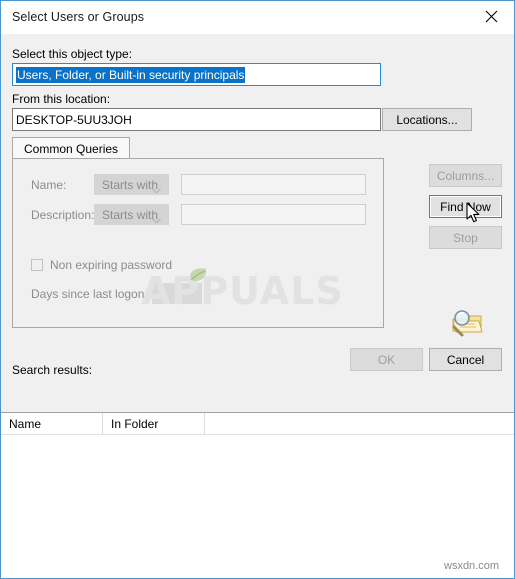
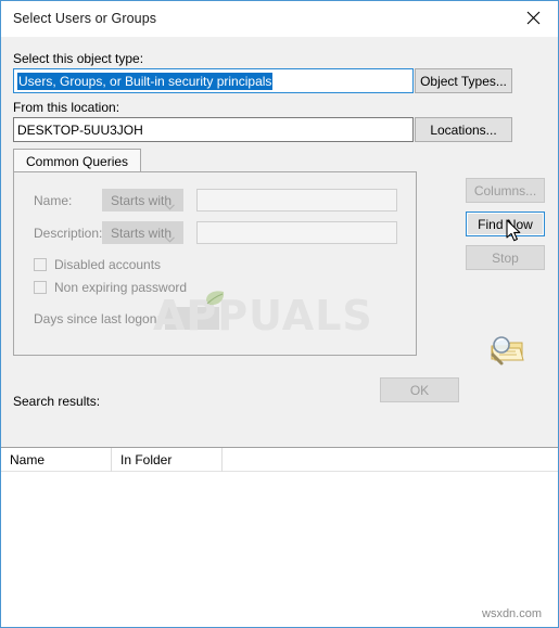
  Select Users or Groups
  Select this object type:
- Users, Folder, or Built-in security principals
+ Users, Groups, or Built-in security principals
+ Object Types...
  From this location:
  DESKTOP-5UU3JOH
  Locations...
  Common Queries
  Name:
  Starts with
  Description:
  Starts with
+ Disabled accounts
  Non expiring password
  Days since last logon:
  Columns...
  Findow
  Stop
  OK
- Cancel
  Search results:
  Name
  In Folder
  APPUALS
  wsxdn.com
